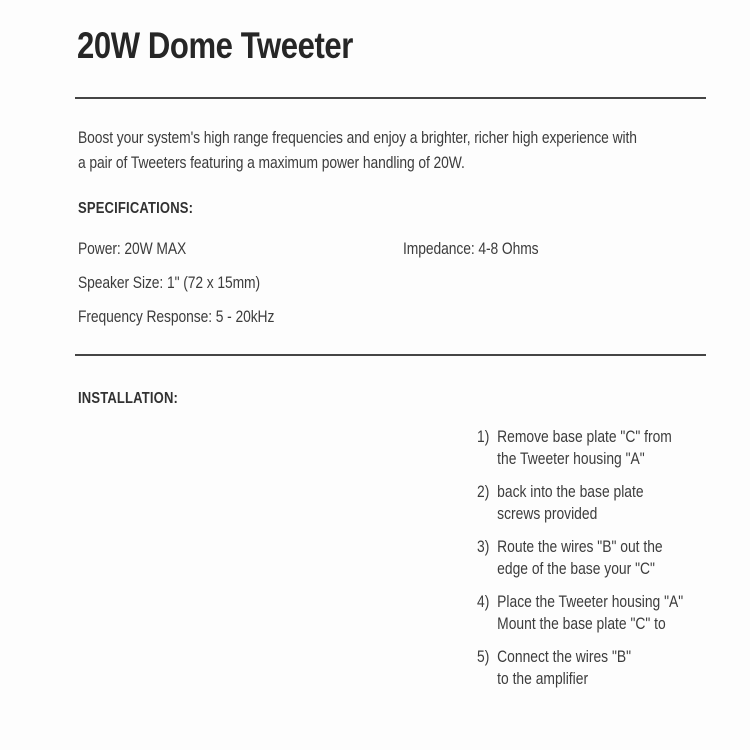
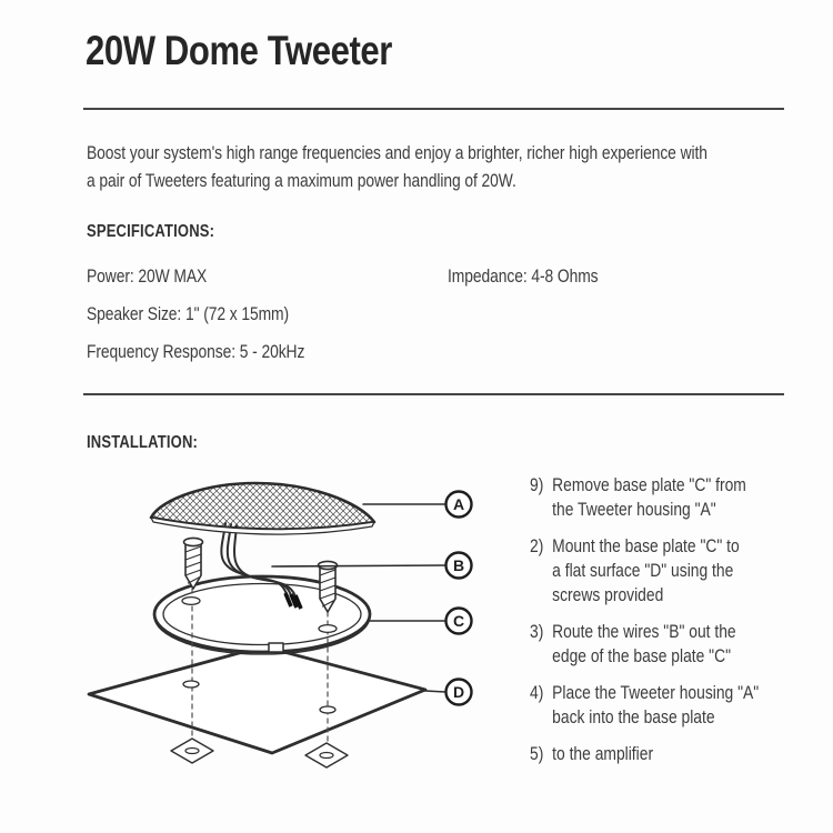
  20W Dome Tweeter
  Boost your system's high range frequencies and enjoy a brighter, richer high experience with
  a pair of Tweeters featuring a maximum power handling of 20W.
  SPECIFICATIONS:
  Power: 20W MAX
  Speaker Size: 1" (72 x 15mm)
  Frequency Response: 5 - 20kHz
  Impedance: 4-8 Ohms
  INSTALLATION:
+ A
+ B
+ C
+ D
- 1)
+ 9)
  Remove base plate "C" from
  the Tweeter housing "A"
  2)
- back into the base plate
+ Mount the base plate "C" to
+ a flat surface "D" using the
  screws provided
  3)
  Route the wires "B" out the
- edge of the base your "C"
+ edge of the base plate "C"
  4)
  Place the Tweeter housing "A"
- Mount the base plate "C" to
+ back into the base plate
  5)
- Connect the wires "B"
  to the amplifier
